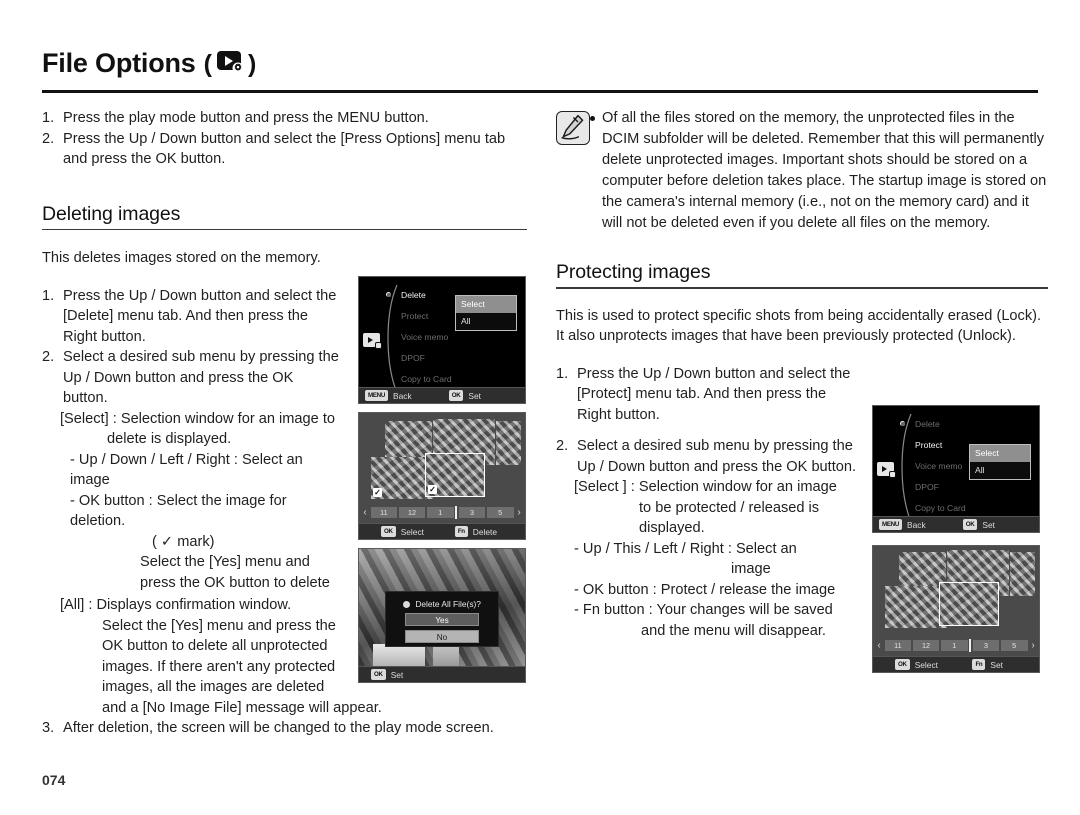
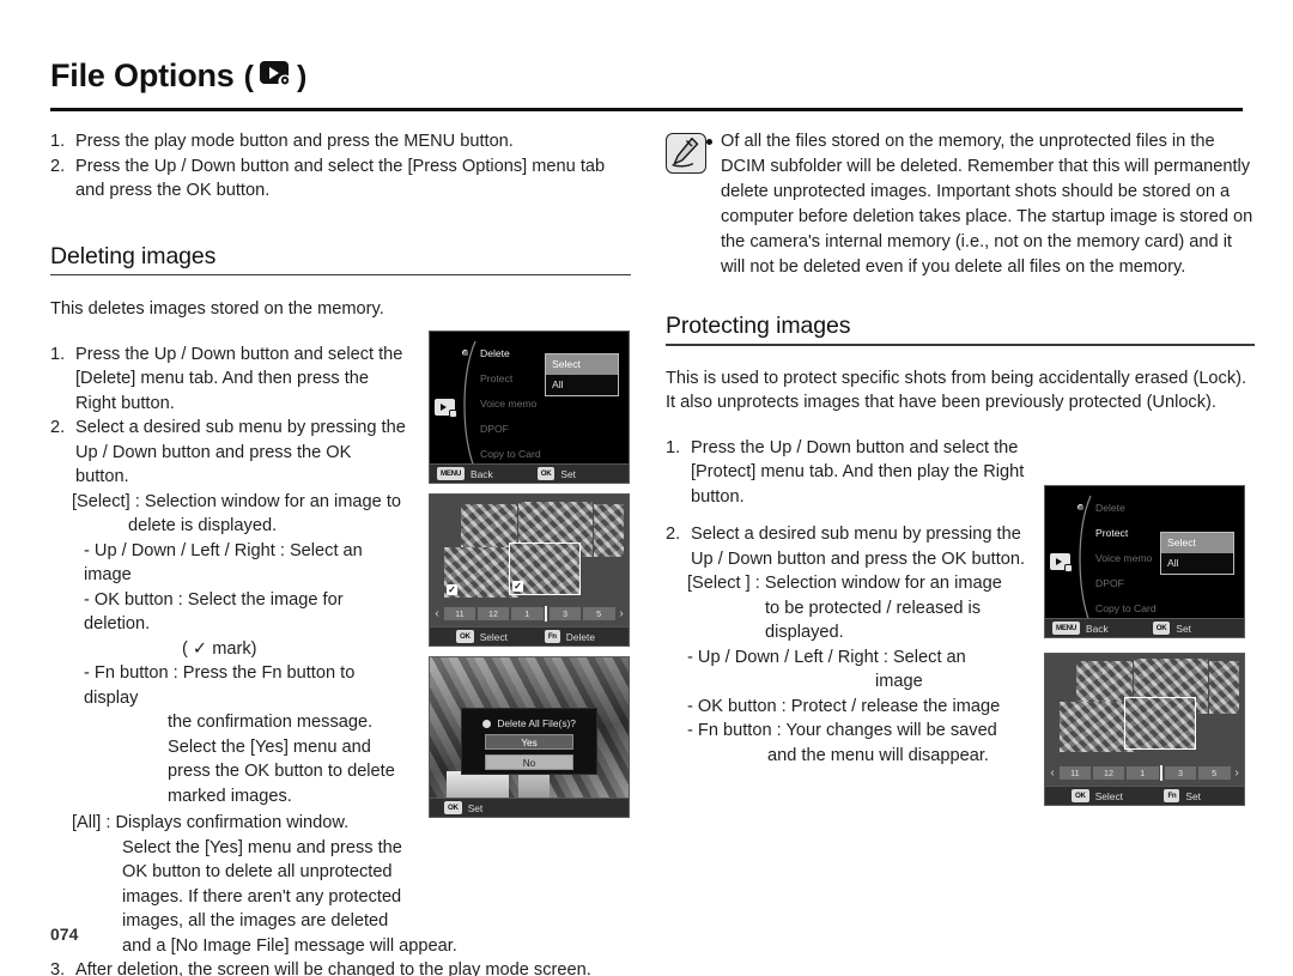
  File Options
  (
  )
  1.
  Press the play mode button and press the MENU button.
  2.
  Press the Up / Down button and select the [Press Options] menu tab and press the OK button.
  Deleting images
  This deletes images stored on the memory.
  1.
  Press the Up / Down button and select the [Delete] menu tab. And then press the Right button.
  2.
  Select a desired sub menu by pressing the Up / Down button and press the OK button.
  [Select] : Selection window for an image to
  delete is displayed.
  - Up / Down / Left / Right : Select an image
  - OK button : Select the image for deletion.
  ( ✓ mark)
+ - Fn button : Press the Fn button to display
+ the confirmation message.
  Select the [Yes] menu and
  press the OK button to delete
+ marked images.
  [All] : Displays confirmation window.
  Select the [Yes] menu and press the
  OK button to delete all unprotected
  images. If there aren't any protected
  images, all the images are deleted
  and a [No Image File] message will appear.
  3.
  After deletion, the screen will be changed to the play mode screen.
  Delete
  Protect
  Voice memo
  DPOF
  Copy to Card
  Select
  All
  Back
  Set
  ✓
  ✓
  ‹
  11
  12
  1
  3
  5
  ›
  Select
  Delete
  Delete All File(s)?
  Yes
  No
  Set
  Of all the files stored on the memory, the unprotected files in the DCIM subfolder will be deleted. Remember that this will permanently delete unprotected images. Important shots should be stored on a computer before deletion takes place. The startup image is stored on the camera's internal memory (i.e., not on the memory card) and it will not be deleted even if you delete all files on the memory.
  Protecting images
  This is used to protect specific shots from being accidentally erased (Lock). It also unprotects images that have been previously protected (Unlock).
  1.
- Press the Up / Down button and select the [Protect] menu tab. And then press the Right button.
+ Press the Up / Down button and select the [Protect] menu tab. And then play the Right button.
  2.
  Select a desired sub menu by pressing the Up / Down button and press the OK button.
  [Select ] : Selection window for an image
  to be protected / released is
  displayed.
- - Up / This / Left / Right : Select an
+ - Up / Down / Left / Right : Select an
  image
  - OK button : Protect / release the image
  - Fn button : Your changes will be saved
  and the menu will disappear.
  Delete
  Protect
  Voice memo
  DPOF
  Copy to Card
  Select
  All
  Back
  Set
  ‹
  11
  12
  1
  3
  5
  ›
  Select
  Set
  074
